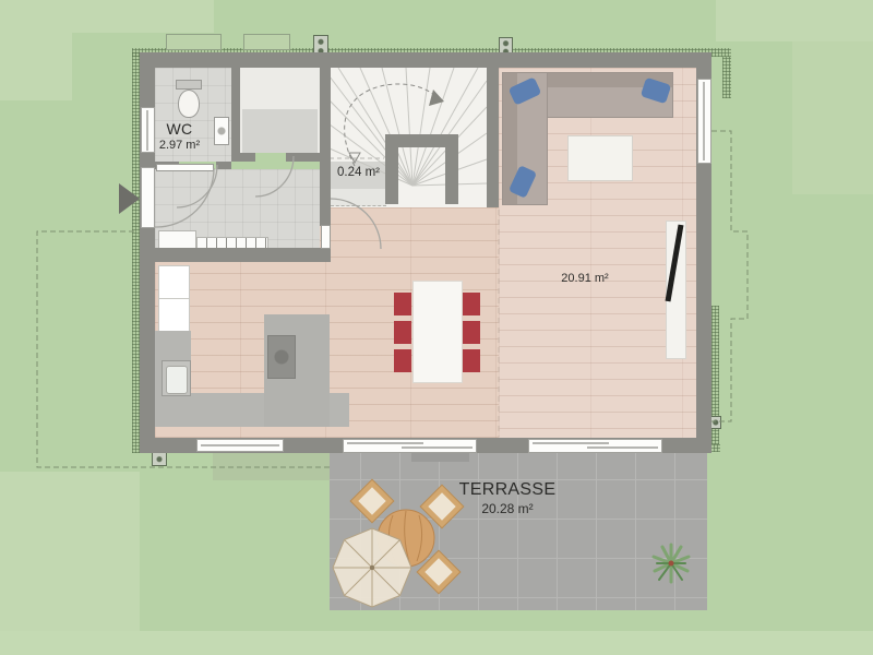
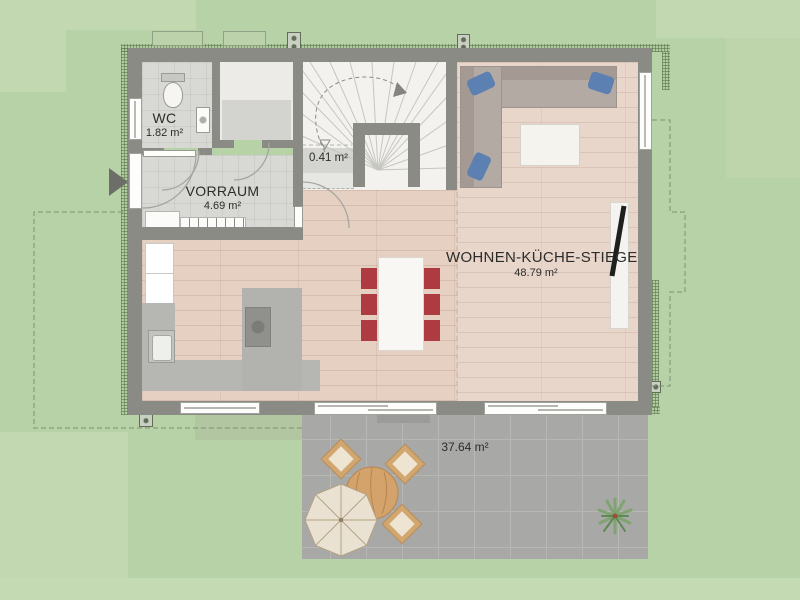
  WC
- 2.97 m²
+ 1.82 m²
+ VORRAUM
+ 4.69 m²
- 0.24 m²
+ 0.41 m²
+ WOHNEN-KÜCHE-STIEGE
- 20.91 m²
+ 48.79 m²
- TERRASSE
- 20.28 m²
+ 37.64 m²
